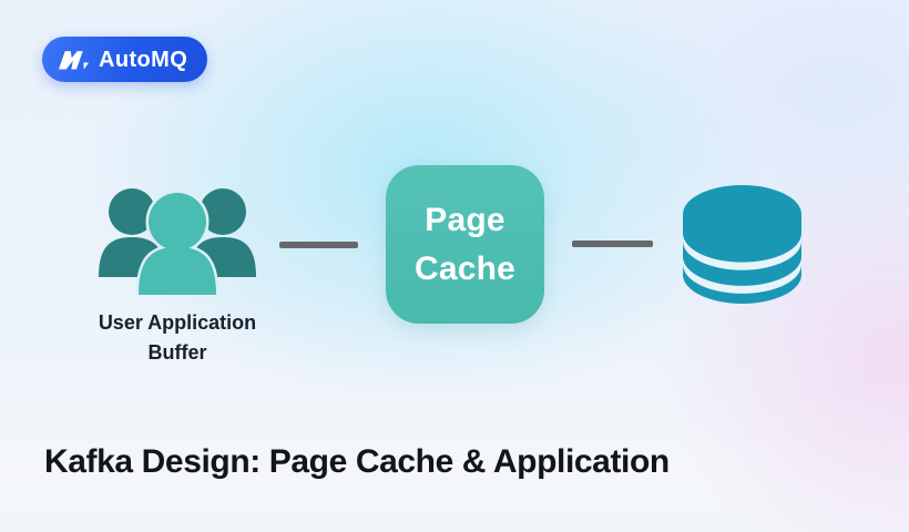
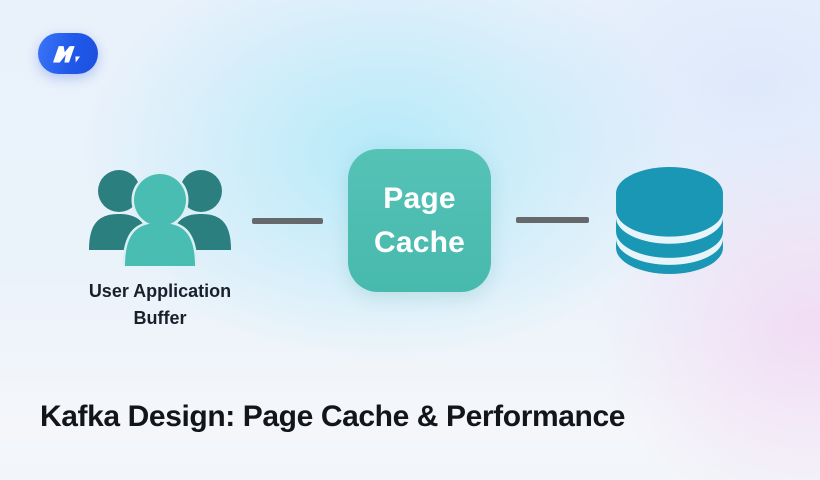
- AutoMQ
  User Application Buffer
  Page
  Cache
- Kafka Design: Page Cache & Application
+ Kafka Design: Page Cache & Performance
